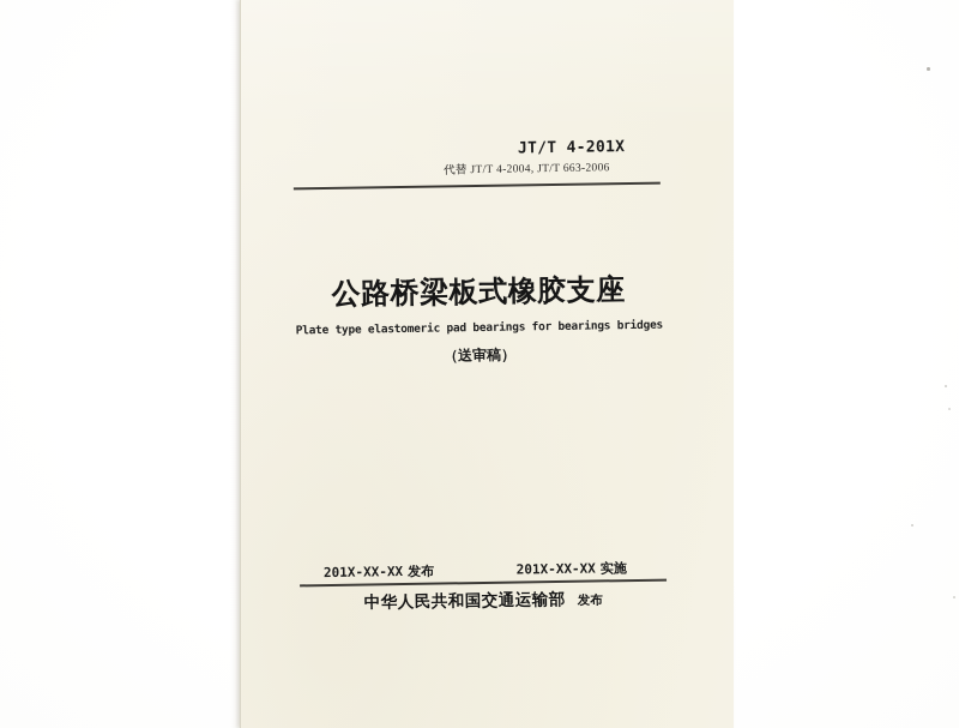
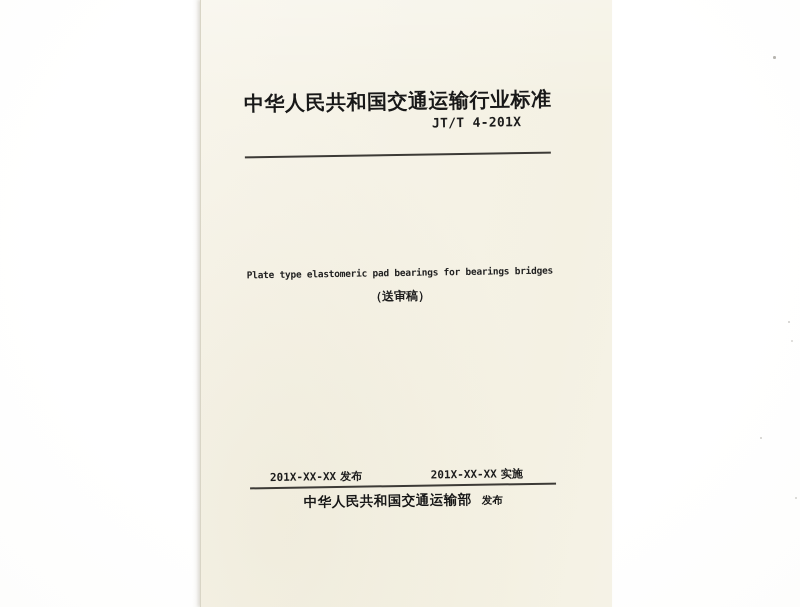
+ 中华人民共和国交通运输行业标准
  JT/T 4-201X
- 代替 JT/T 4-2004, JT/T 663-2006
- 公路桥梁板式橡胶支座
  Plate type elastomeric pad bearings for bearings bridges
  （送审稿）
  201X-XX-XX 发布
  201X-XX-XX 实施
  中华人民共和国交通运输部 发布
